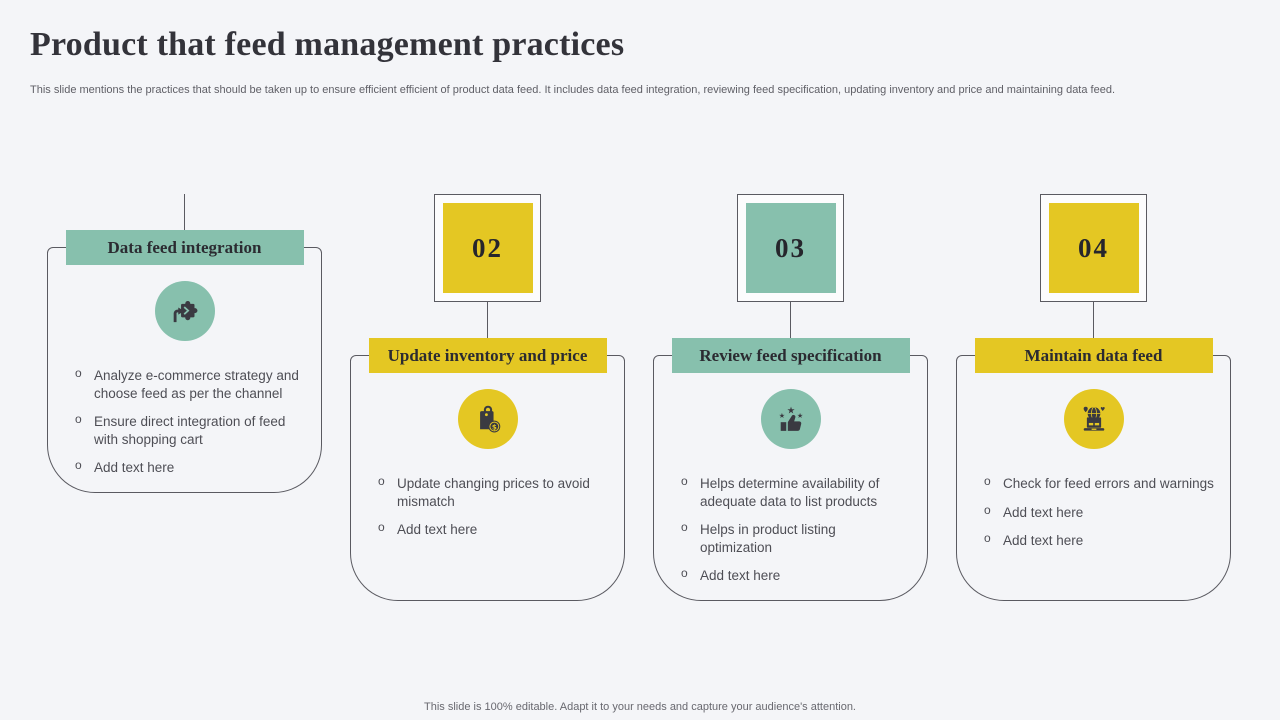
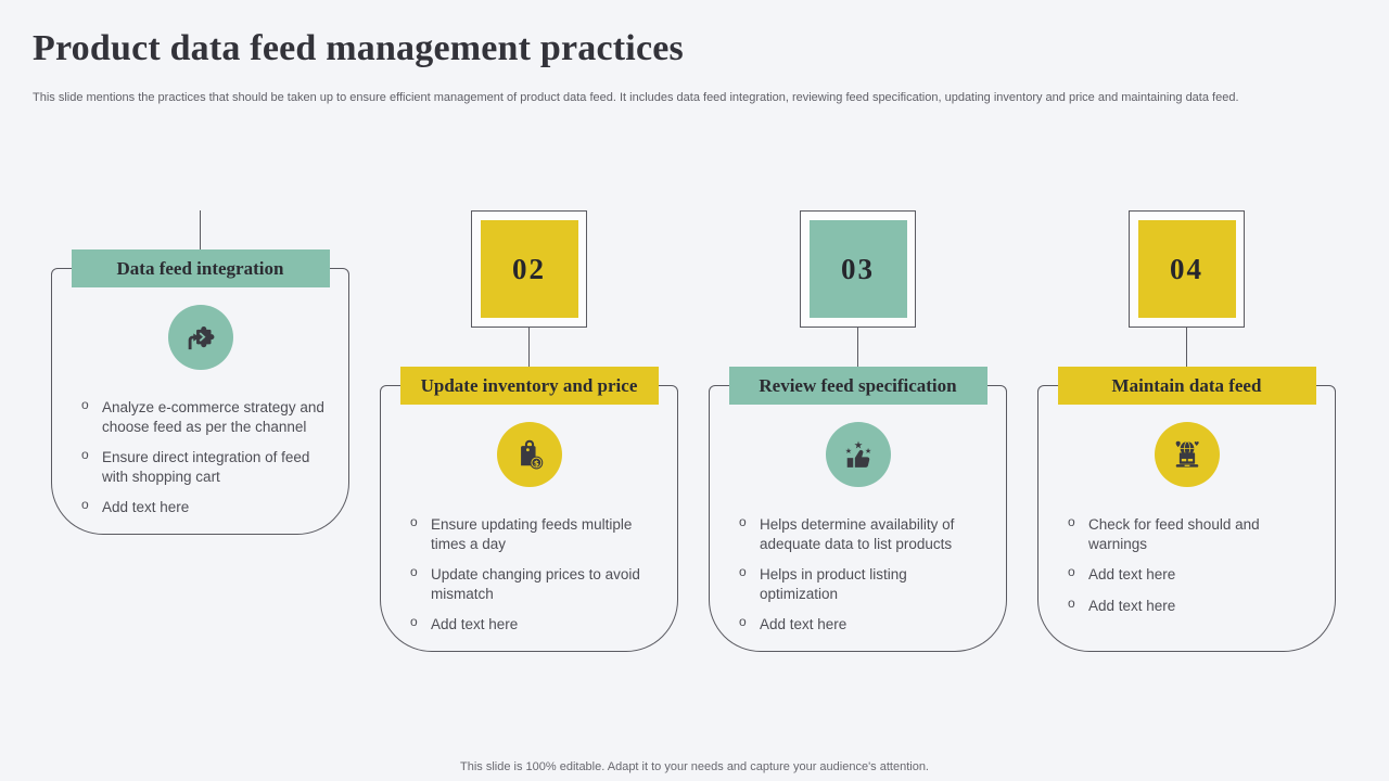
- Product that feed management practices
+ Product data feed management practices
- This slide mentions the practices that should be taken up to ensure efficient efficient of product data feed. It includes data feed integration, reviewing feed specification, updating inventory and price and maintaining data feed.
+ This slide mentions the practices that should be taken up to ensure efficient management of product data feed. It includes data feed integration, reviewing feed specification, updating inventory and price and maintaining data feed.
  Data feed integration
  Analyze e-commerce strategy and choose feed as per the channel
  Ensure direct integration of feed with shopping cart
  Add text here
  02
  Update inventory and price
  $
+ Ensure updating feeds multiple times a day
  Update changing prices to avoid mismatch
  Add text here
  03
  Review feed specification
  ★
  ★
  ★
  Helps determine availability of adequate data to list products
  Helps in product listing optimization
  Add text here
  04
  Maintain data feed
- Check for feed errors and warnings
+ Check for feed should and warnings
  Add text here
  Add text here
  This slide is 100% editable. Adapt it to your needs and capture your audience's attention.
